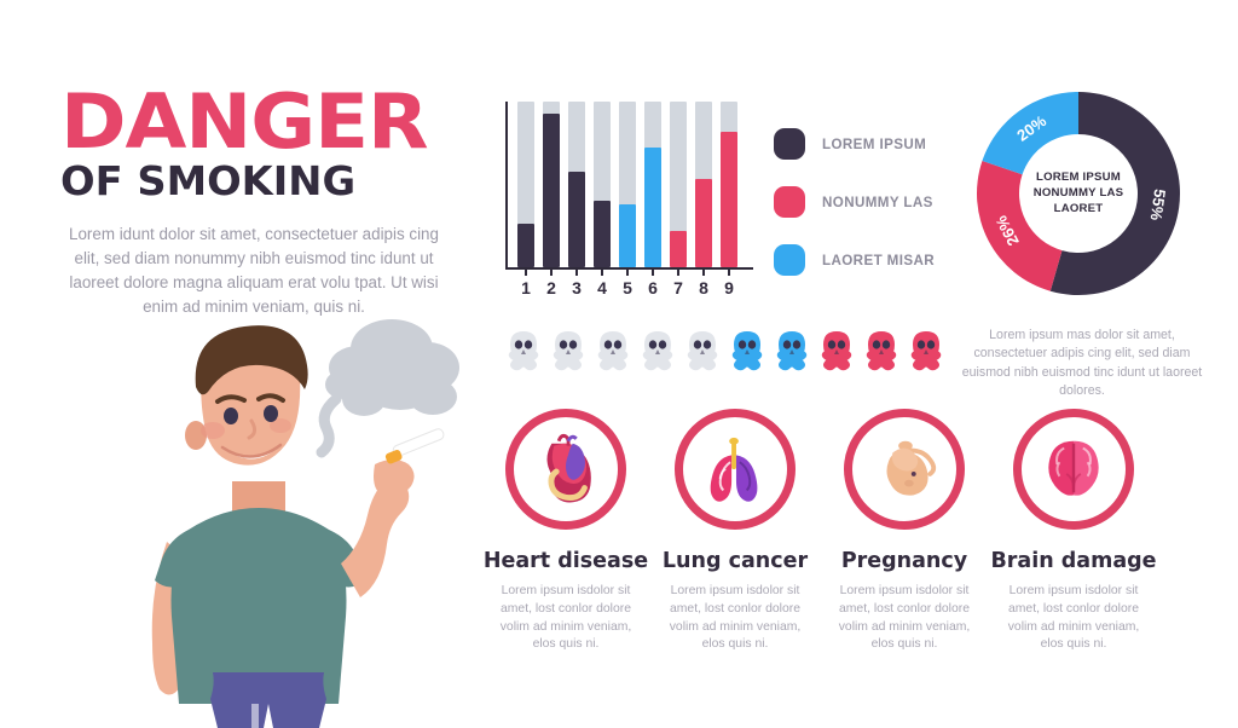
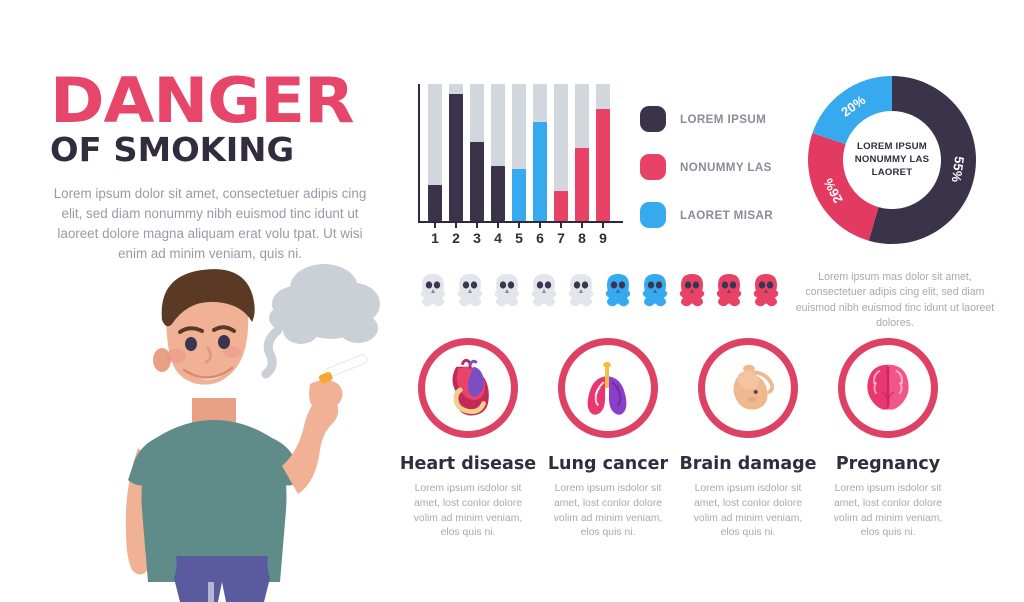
  DANGER
  OF SMOKING
- Lorem idunt dolor sit amet, consectetuer adipis cing elit, sed diam nonummy nibh euismod tinc idunt ut laoreet dolore magna aliquam erat volu tpat. Ut wisi enim ad minim veniam, quis ni.
+ Lorem ipsum dolor sit amet, consectetuer adipis cing elit, sed diam nonummy nibh euismod tinc idunt ut laoreet dolore magna aliquam erat volu tpat. Ut wisi enim ad minim veniam, quis ni.
  1
  2
  3
  4
  5
  6
  7
  8
  9
  LOREM IPSUM
  NONUMMY LAS
  LAORET MISAR
  LOREM IPSUM
  NONUMMY LAS
  LAORET
  Lorem ipsum mas dolor sit amet, consectetuer adipis cing elit, sed diam euismod nibh euismod tinc idunt ut laoreet dolores.
  Heart disease
  Lorem ipsum isdolor sit amet, lost conlor dolore volim ad minim veniam, elos quis ni.
  Lung cancer
  Lorem ipsum isdolor sit amet, lost conlor dolore volim ad minim veniam, elos quis ni.
- Pregnancy
+ Brain damage
  Lorem ipsum isdolor sit amet, lost conlor dolore volim ad minim veniam, elos quis ni.
- Brain damage
+ Pregnancy
  Lorem ipsum isdolor sit amet, lost conlor dolore volim ad minim veniam, elos quis ni.
